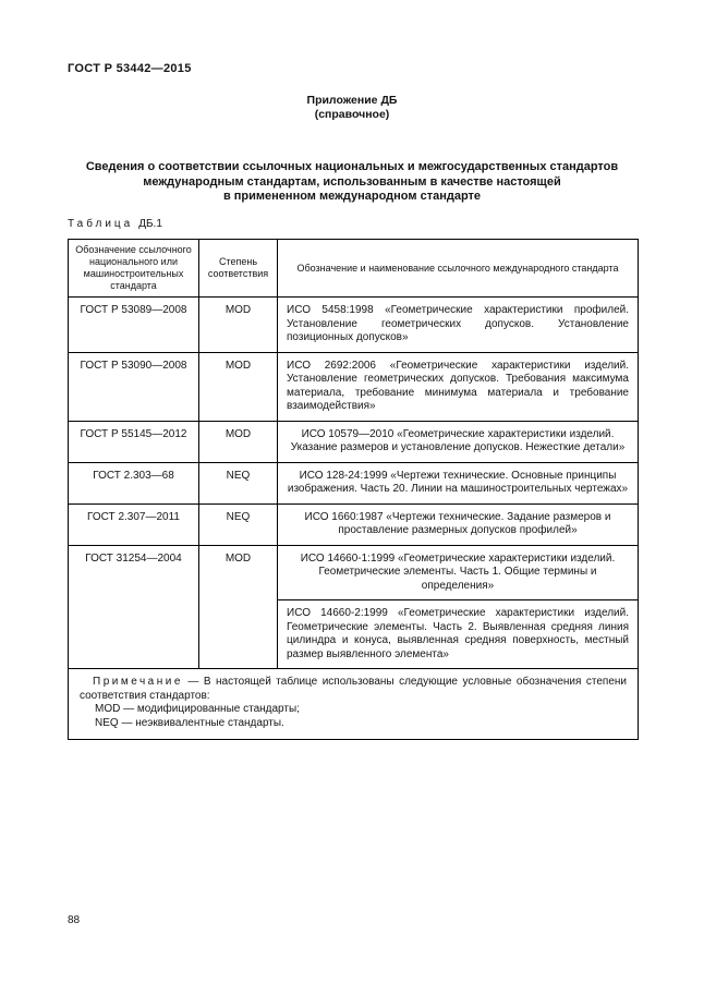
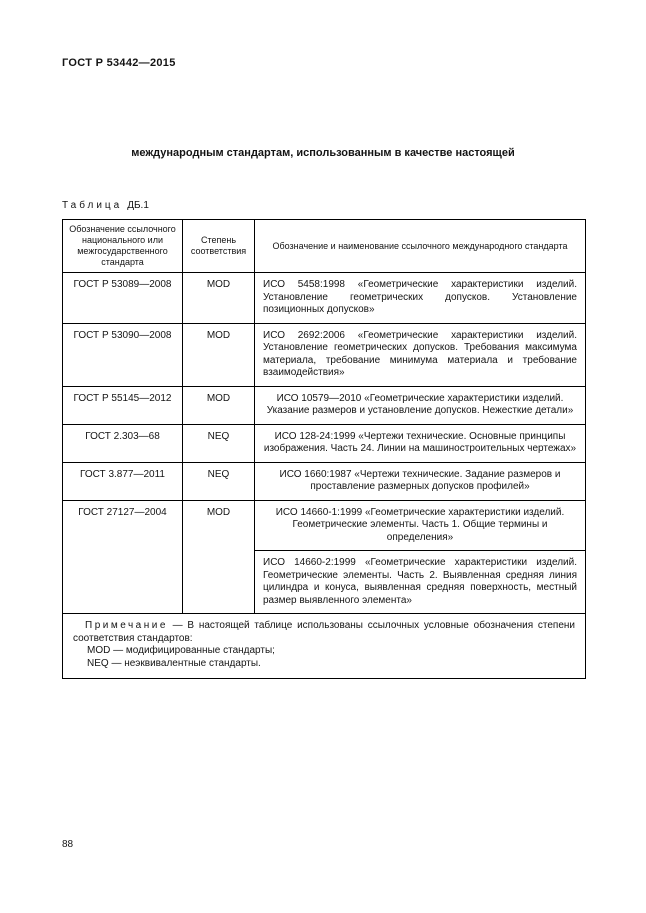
  ГОСТ Р 53442—2015
- Приложение ДБ
- (справочное)
- Сведения о соответствии ссылочных национальных и межгосударственных стандартов
  международным стандартам, использованным в качестве настоящей
- в примененном международном стандарте
  Таблица ДБ.1
- Обозначение ссылочного национального или машиностроительных стандарта	Степень соответствия	Обозначение и наименование ссылочного международного стандарта
+ Обозначение ссылочного национального или межгосударственного стандарта	Степень соответствия	Обозначение и наименование ссылочного международного стандарта
- ГОСТ Р 53089—2008	MOD	ИСО 5458:1998 «Геометрические характеристики профилей. Установление геометрических допусков. Установление позиционных допусков»
+ ГОСТ Р 53089—2008	MOD	ИСО 5458:1998 «Геометрические характеристики изделий. Установление геометрических допусков. Установление позиционных допусков»
  ГОСТ Р 53090—2008	MOD	ИСО 2692:2006 «Геометрические характеристики изделий. Установление геометрических допусков. Требования максимума материала, требование минимума материала и требование взаимодействия»
  ГОСТ Р 55145—2012	MOD	ИСО 10579—2010 «Геометрические характеристики изделий. Указание размеров и установление допусков. Нежесткие детали»
- ГОСТ 2.303—68	NEQ	ИСО 128-24:1999 «Чертежи технические. Основные принципы изображения. Часть 20. Линии на машиностроительных чертежах»
+ ГОСТ 2.303—68	NEQ	ИСО 128-24:1999 «Чертежи технические. Основные принципы изображения. Часть 24. Линии на машиностроительных чертежах»
- ГОСТ 2.307—2011	NEQ	ИСО 1660:1987 «Чертежи технические. Задание размеров и проставление размерных допусков профилей»
+ ГОСТ 3.877—2011	NEQ	ИСО 1660:1987 «Чертежи технические. Задание размеров и проставление размерных допусков профилей»
- ГОСТ 31254—2004	MOD	ИСО 14660-1:1999 «Геометрические характеристики изделий. Геометрические элементы. Часть 1. Общие термины и определения»
+ ГОСТ 27127—2004	MOD	ИСО 14660-1:1999 «Геометрические характеристики изделий. Геометрические элементы. Часть 1. Общие термины и определения»
  ИСО 14660-2:1999 «Геометрические характеристики изделий. Геометрические элементы. Часть 2. Выявленная средняя линия цилиндра и конуса, выявленная средняя поверхность, местный размер выявленного элемента»
- Примечание — В настоящей таблице использованы следующие условные обозначения степени соответствия стандартов: MOD — модифицированные стандарты; NEQ — неэквивалентные стандарты.
+ Примечание — В настоящей таблице использованы ссылочных условные обозначения степени соответствия стандартов: MOD — модифицированные стандарты; NEQ — неэквивалентные стандарты.
  88
